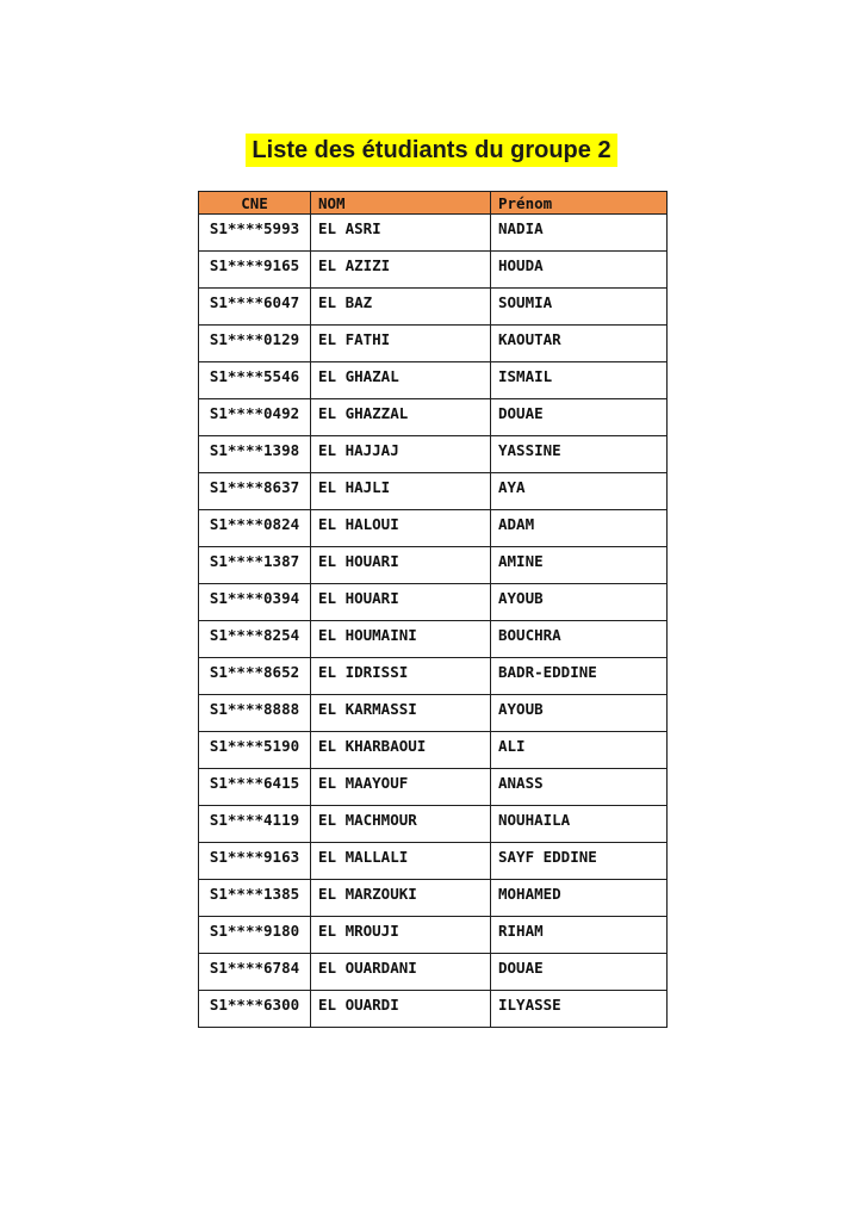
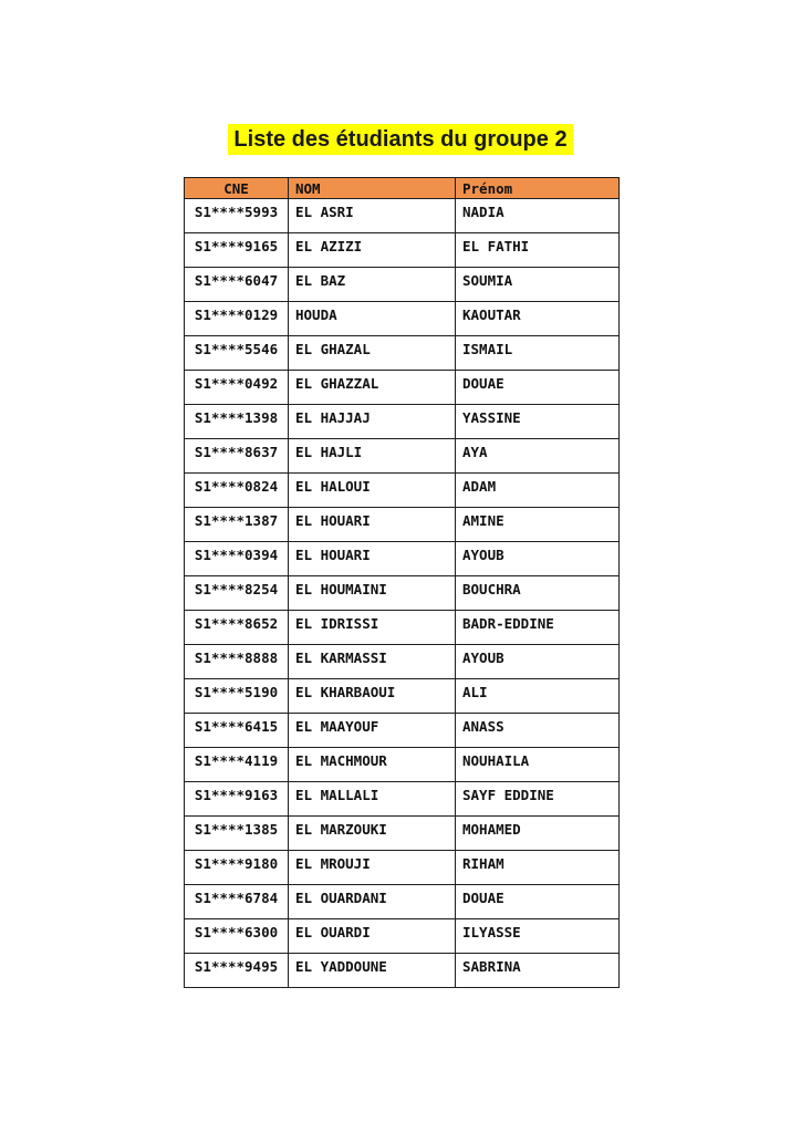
  Liste des étudiants du groupe 2
  CNE	NOM	Prénom
  S1****5993	EL ASRI	NADIA
- S1****9165	EL AZIZI	HOUDA
+ S1****9165	EL AZIZI	EL FATHI
  S1****6047	EL BAZ	SOUMIA
- S1****0129	EL FATHI	KAOUTAR
+ S1****0129	HOUDA	KAOUTAR
  S1****5546	EL GHAZAL	ISMAIL
  S1****0492	EL GHAZZAL	DOUAE
  S1****1398	EL HAJJAJ	YASSINE
  S1****8637	EL HAJLI	AYA
  S1****0824	EL HALOUI	ADAM
  S1****1387	EL HOUARI	AMINE
  S1****0394	EL HOUARI	AYOUB
  S1****8254	EL HOUMAINI	BOUCHRA
  S1****8652	EL IDRISSI	BADR-EDDINE
  S1****8888	EL KARMASSI	AYOUB
  S1****5190	EL KHARBAOUI	ALI
  S1****6415	EL MAAYOUF	ANASS
  S1****4119	EL MACHMOUR	NOUHAILA
  S1****9163	EL MALLALI	SAYF EDDINE
  S1****1385	EL MARZOUKI	MOHAMED
  S1****9180	EL MROUJI	RIHAM
  S1****6784	EL OUARDANI	DOUAE
  S1****6300	EL OUARDI	ILYASSE
+ S1****9495	EL YADDOUNE	SABRINA
